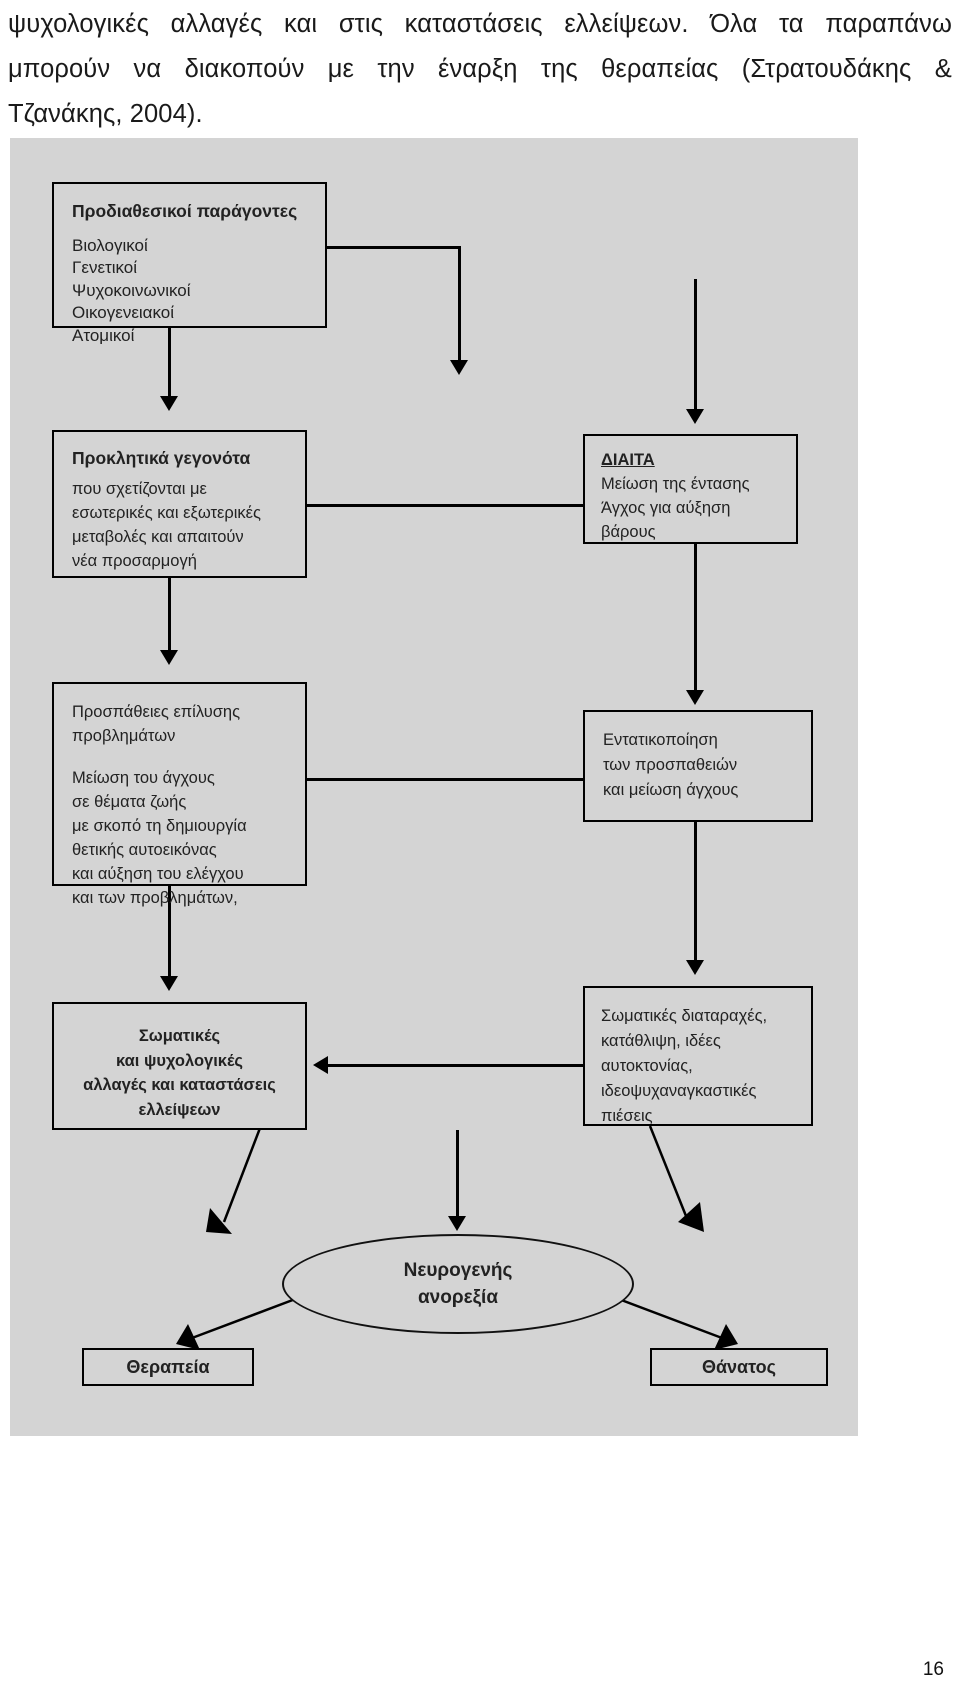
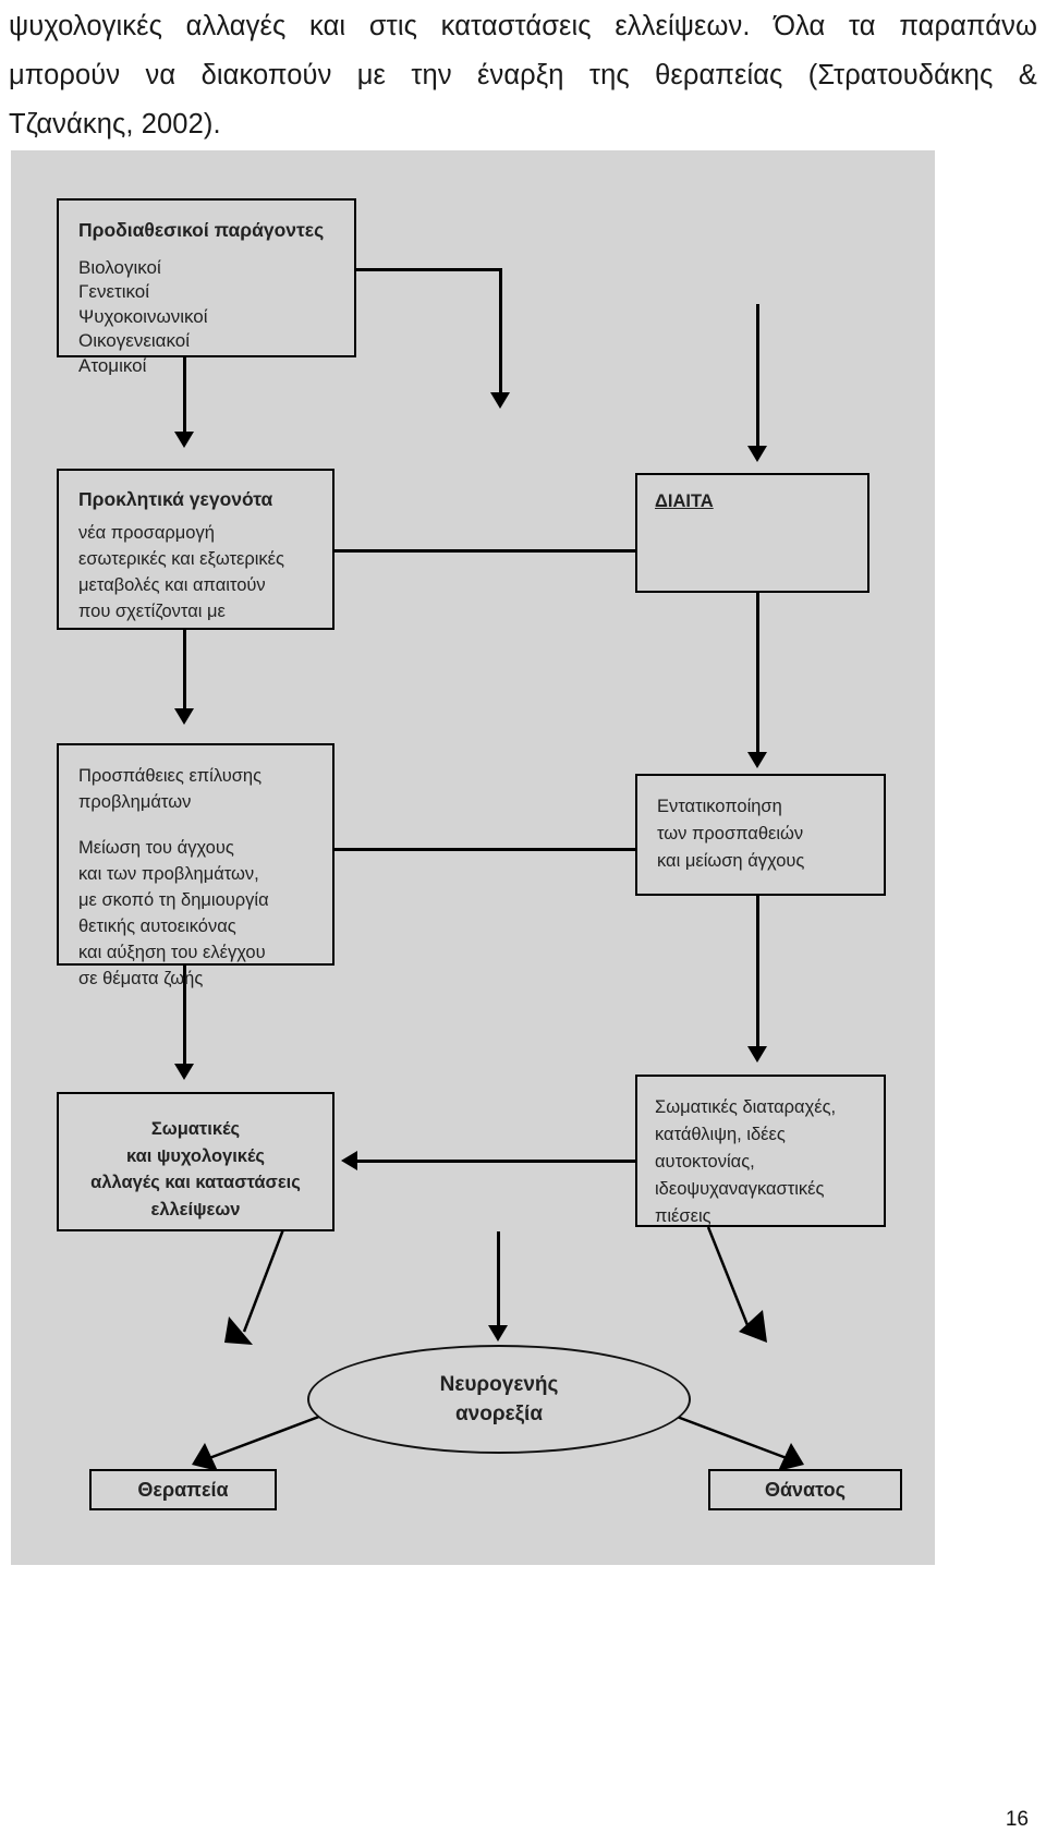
  ψυχολογικές
  αλλαγές
  και
  στις
  καταστάσεις
  ελλείψεων.
  Όλα
  τα
  παραπάνω
  μπορούν
  να
  διακοπούν
  με
  την
  έναρξη
  της
  θεραπείας
  (Στρατουδάκης
  &
- Τζανάκης, 2004).
+ Τζανάκης, 2002).
  Προδιαθεσικοί παράγοντες
  Βιολογικοί
  Γενετικοί
  Ψυχοκοινωνικοί
  Οικογενειακοί
  Ατομικοί
  Προκλητικά γεγονότα
- που σχετίζονται με
+ νέα προσαρμογή
  εσωτερικές και εξωτερικές
  μεταβολές και απαιτούν
- νέα προσαρμογή
+ που σχετίζονται με
  ΔΙΑΙΤΑ
- Μείωση της έντασης
- Άγχος για αύξηση
- βάρους
  Προσπάθειες επίλυσης
  προβλημάτων
  Μείωση του άγχους
- σε θέματα ζωής
+ και των προβλημάτων,
  με σκοπό τη δημιουργία
  θετικής αυτοεικόνας
  και αύξηση του ελέγχου
- και των προβλημάτων,
+ σε θέματα ζωής
  Εντατικοποίηση
  των προσπαθειών
  και μείωση άγχους
  Σωματικές
  και ψυχολογικές
  αλλαγές και καταστάσεις
  ελλείψεων
  Σωματικές διαταραχές,
  κατάθλιψη, ιδέες
  αυτοκτονίας,
  ιδεοψυχαναγκαστικές
  πιέσεις
  Νευρογενής
  ανορεξία
  Θεραπεία
  Θάνατος
  16
